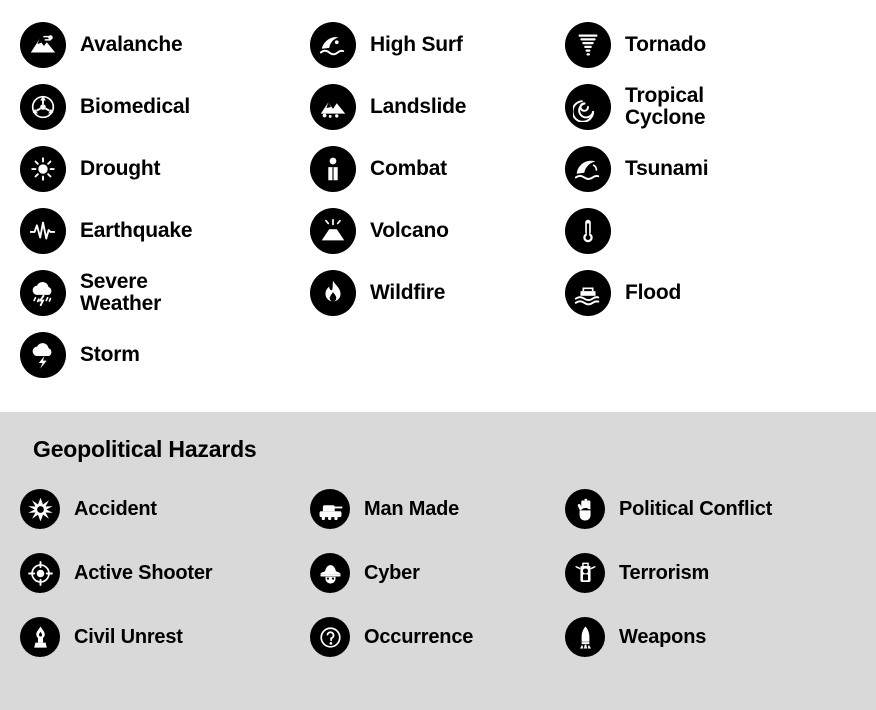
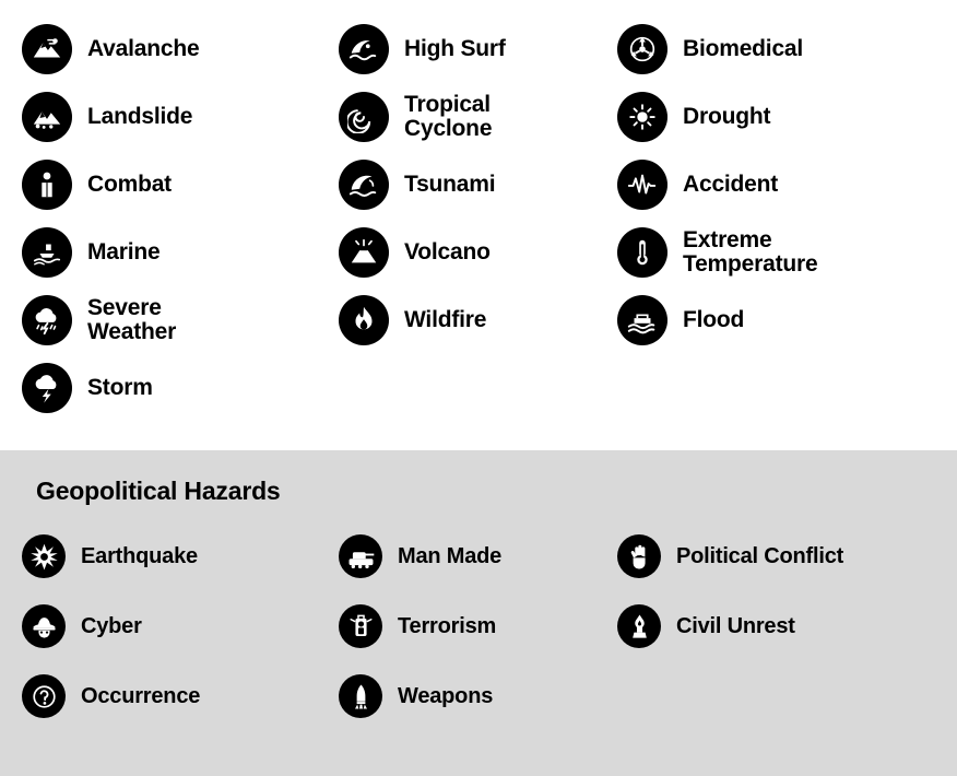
  Avalanche
  High Surf
- Tornado
  Biomedical
  Landslide
  Tropical
  Cyclone
  Drought
  Combat
  Tsunami
- Earthquake
+ Accident
+ Marine
  Volcano
+ Extreme
+ Temperature
  Severe
  Weather
  Wildfire
  Flood
  Storm
  Geopolitical Hazards
- Accident
+ Earthquake
  Man Made
  Political Conflict
- Active Shooter
  Cyber
  Terrorism
  Civil Unrest
  Occurrence
  Weapons
